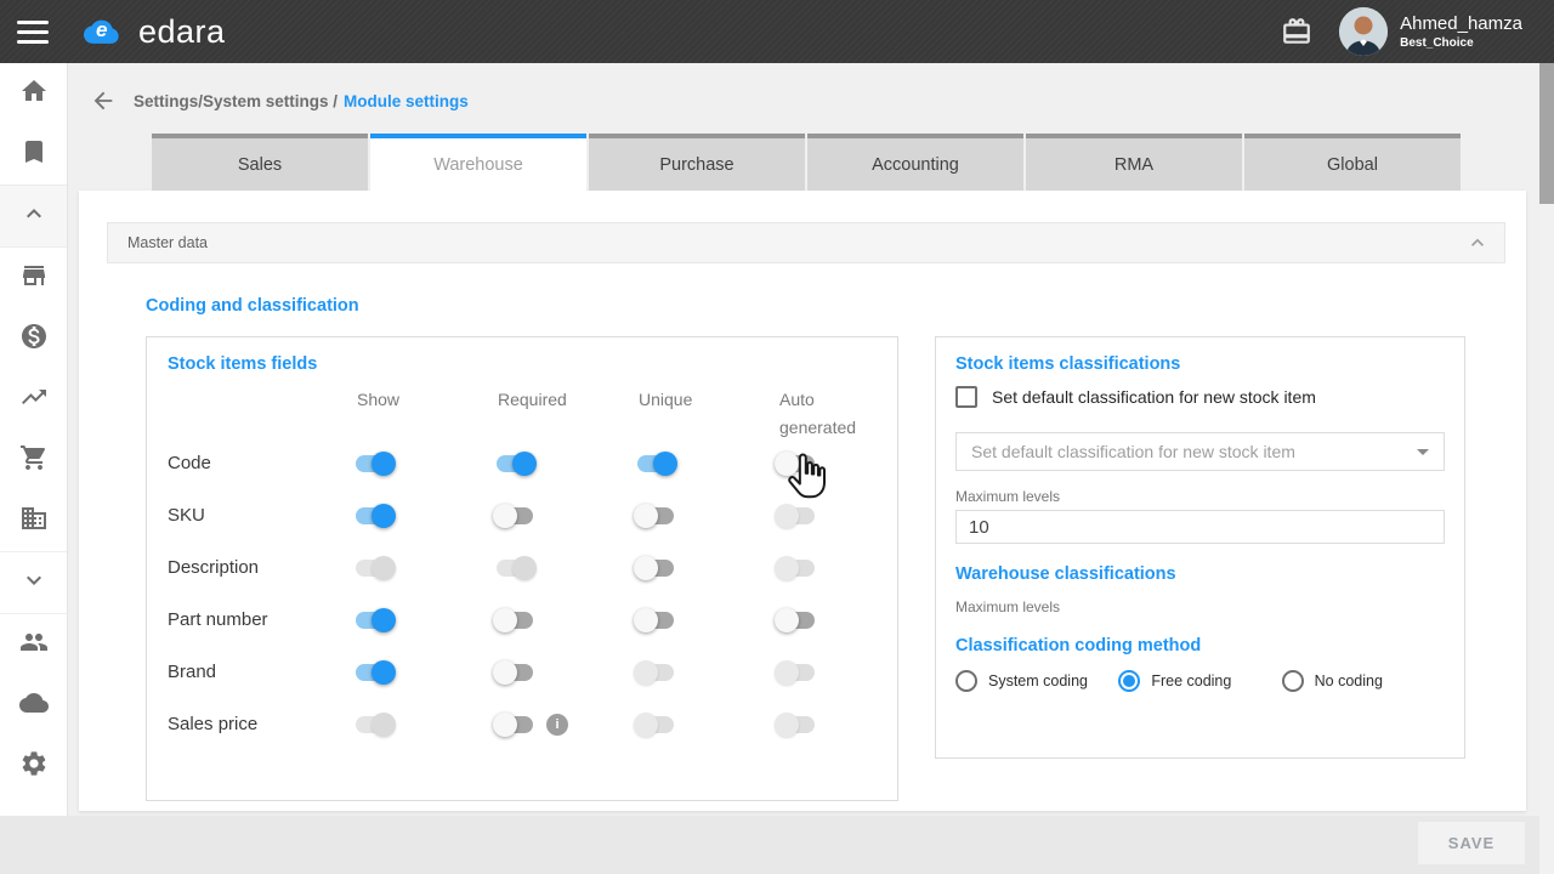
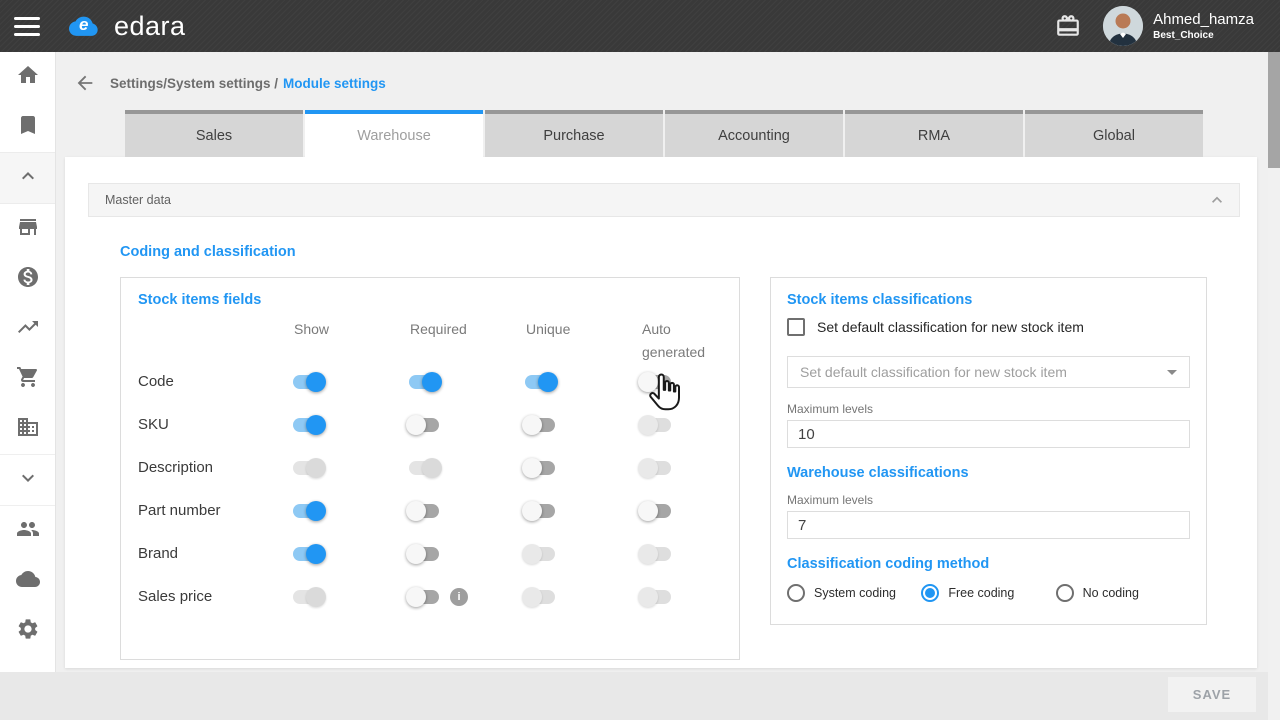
  e
  edara
  Ahmed_hamza
  Best_Choice
  Settings/System settings /
  Module settings
  Sales
  Warehouse
  Purchase
  Accounting
  RMA
  Global
  Master data
  Coding and classification
  Stock items fields
  Show
  Required
  Unique
  Auto generated
  Code
  SKU
  Description
  Part number
  Brand
  Sales price
  i
  Stock items classifications
  Set default classification for new stock item
  Set default classification for new stock item
  Maximum levels
  10
  Warehouse classifications
  Maximum levels
+ 7
  Classification coding method
  System coding
  Free coding
  No coding
  SAVE
